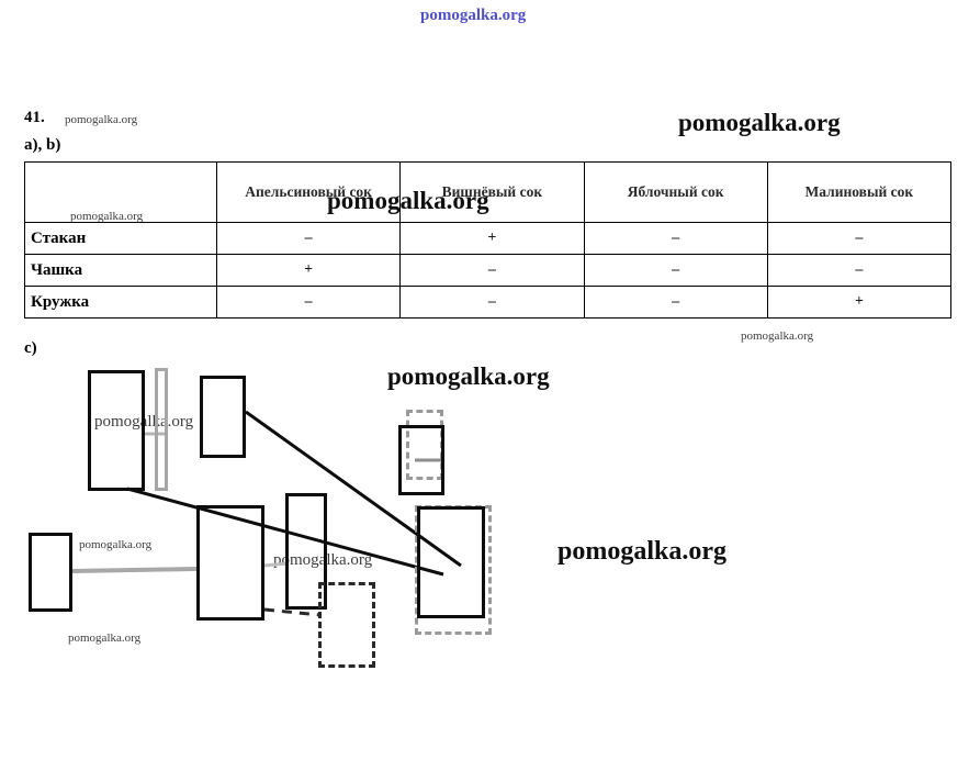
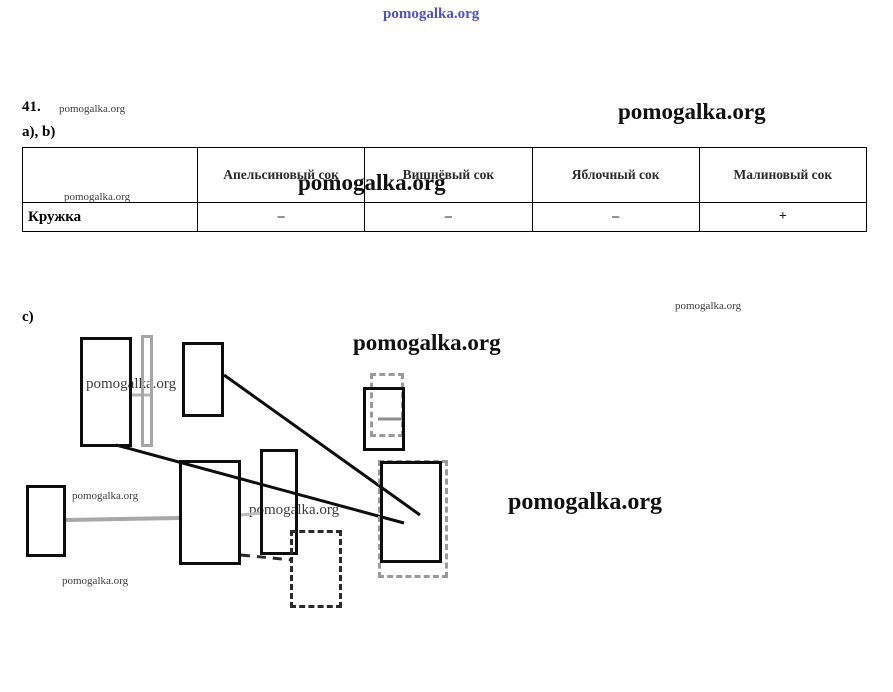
  pomogalka.org
  pomogalka.org
  pomogalka.org
  pomogalka.org
  pomogalka.org
  pomogalka.org
  pomogalka.org
  pomogalka.org
  pomogalka.org
  pomogalka.org
  pomogalka.org
  pomogalka.org
  41.
  a), b)
  c)
  	Апельсиновый сок	Вишнёвый сок	Яблочный сок	Малиновый сок
- Стакан	–	+	–	–
- Чашка	+	–	–	–
  Кружка	–	–	–	+
